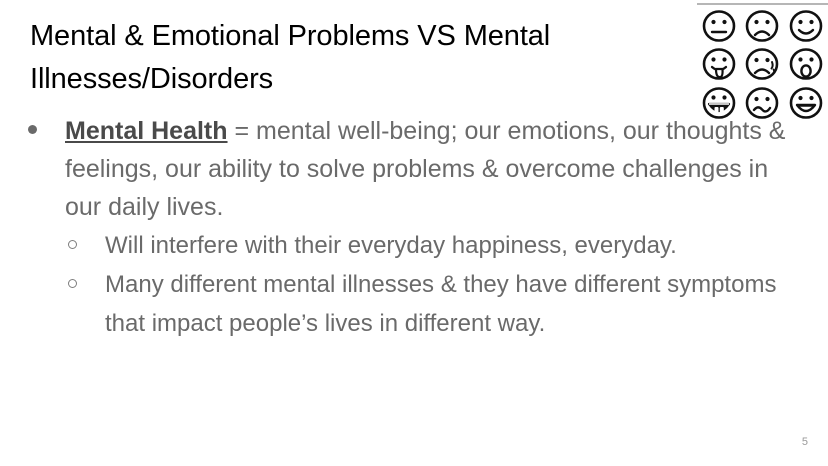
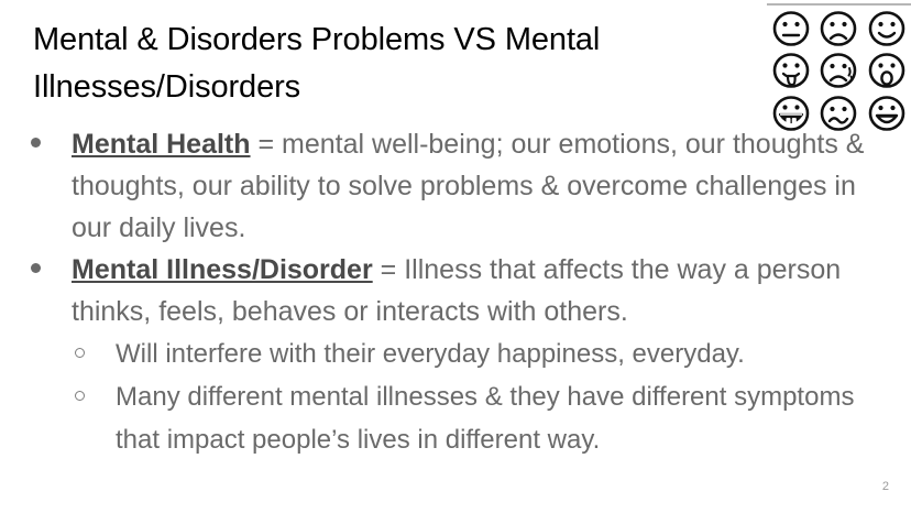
- Mental & Emotional Problems VS Mental Illnesses/Disorders
+ Mental & Disorders Problems VS Mental Illnesses/Disorders
- Mental Health = mental well-being; our emotions, our thoughts & feelings, our ability to solve problems & overcome challenges in our daily lives.
+ Mental Health = mental well-being; our emotions, our thoughts & thoughts, our ability to solve problems & overcome challenges in our daily lives.
+ Mental Illness/Disorder = Illness that affects the way a person thinks, feels, behaves or interacts with others.
  Will interfere with their everyday happiness, everyday.
  Many different mental illnesses & they have different symptoms that impact people’s lives in different way.
- 5
+ 2
